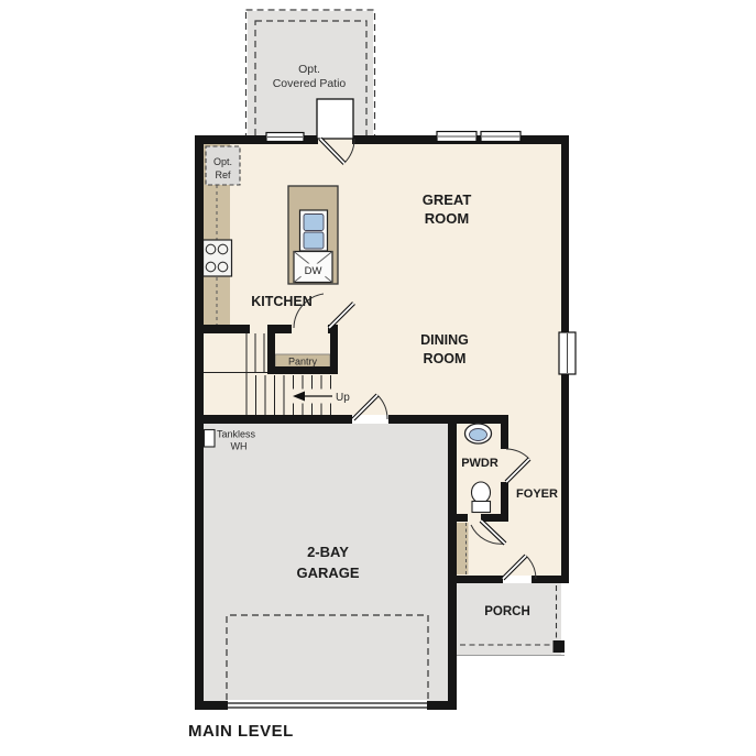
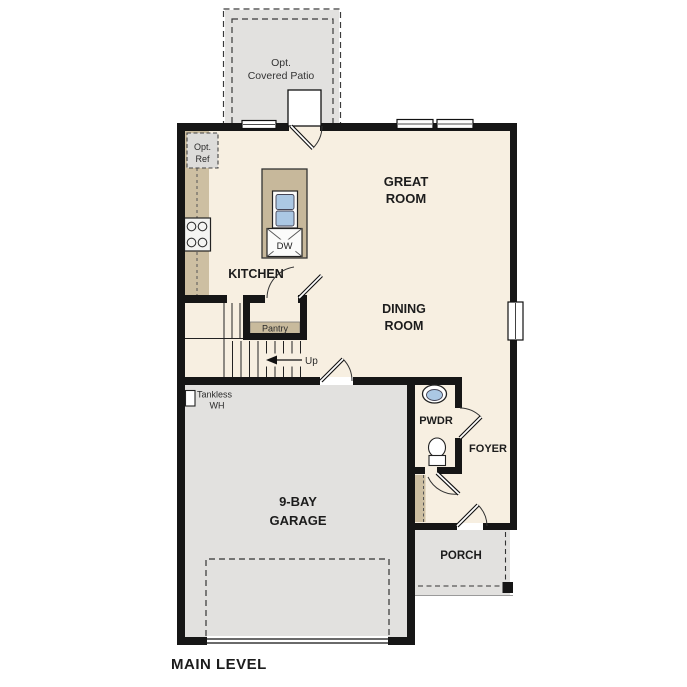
  Opt.
  Covered Patio
  Opt.
  Ref
  GREAT
  ROOM
  KITCHEN
  DINING
  ROOM
  Pantry
  Up
  DW
  Tankless
  WH
  PWDR
  FOYER
- 2-BAY
+ 9-BAY
  GARAGE
  PORCH
  MAIN LEVEL
